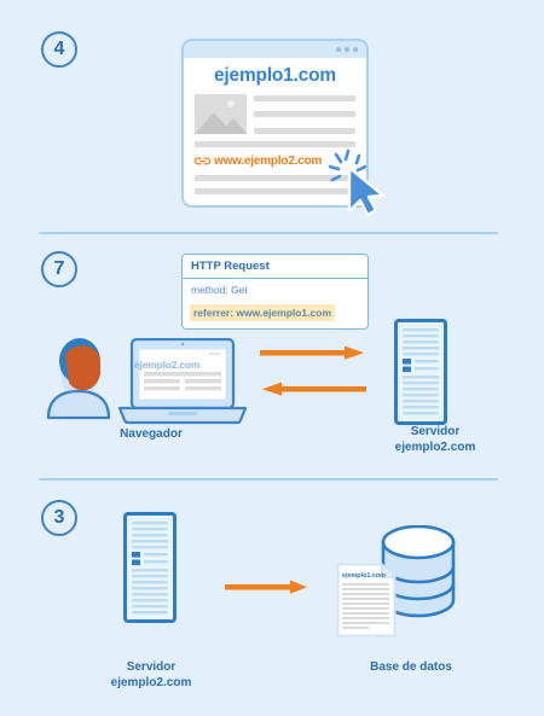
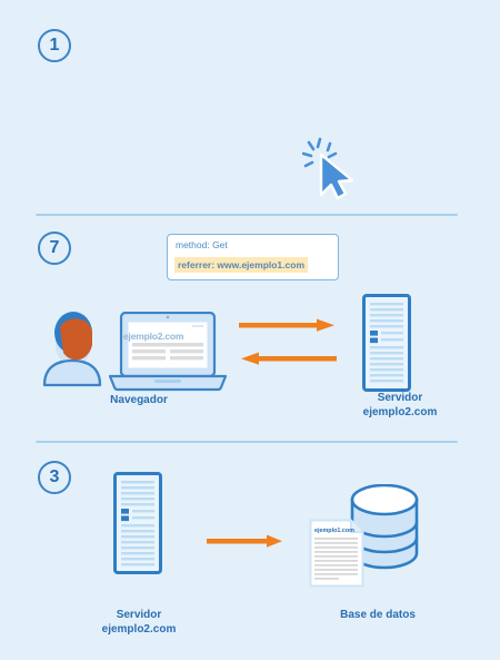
- 4
+ 1
  7
  3
- ejemplo1.com
- www.ejemplo2.com
- HTTP Request
  method: Get
  referrer: www.ejemplo1.com
  ejemplo2.com
  Navegador
  Servidor
  ejemplo2.com
  Servidor
  ejemplo2.com
  Base de datos
